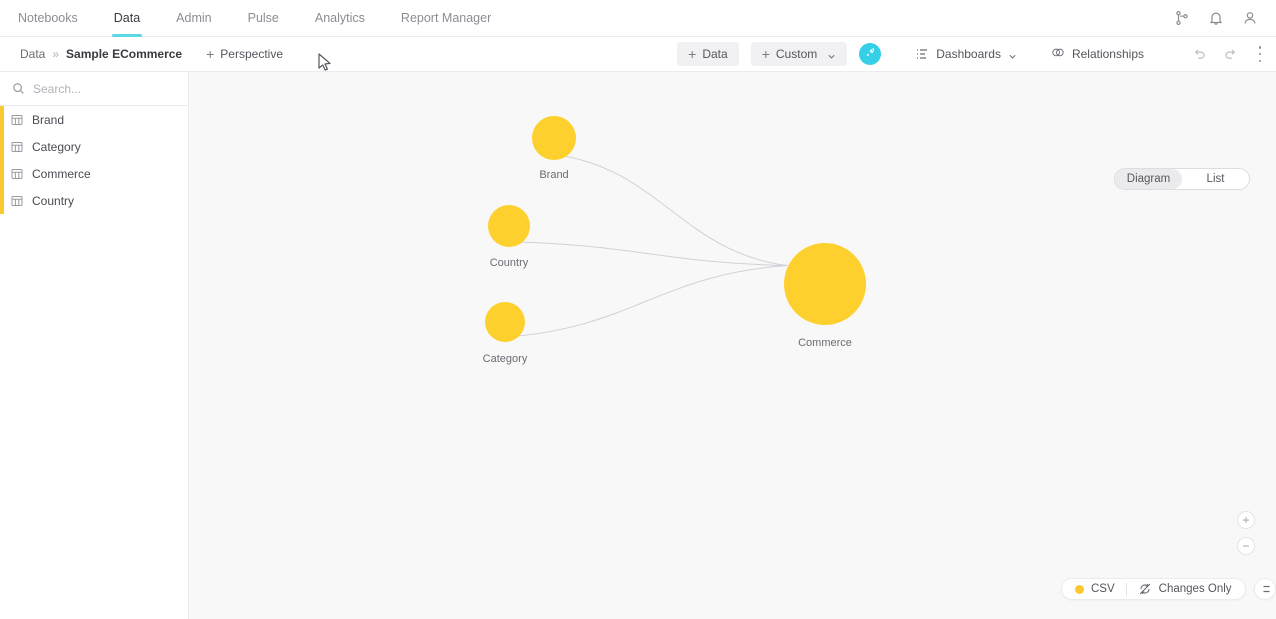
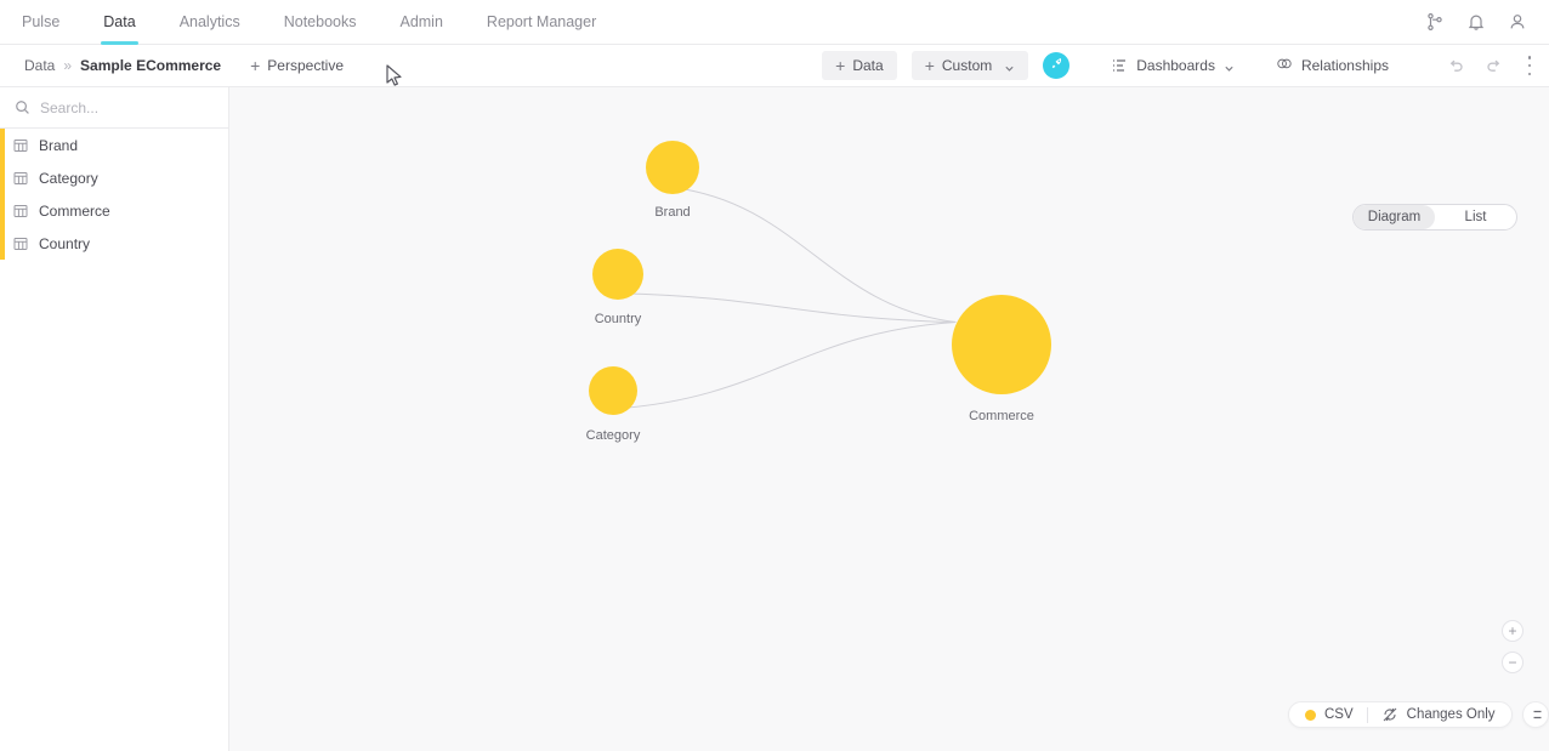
- Notebooks
+ Pulse
  Data
- Admin
+ Analytics
- Pulse
+ Notebooks
- Analytics
+ Admin
  Report Manager
  Data
  »
  Sample ECommerce
  +
  Perspective
  +
  Data
  +
  Custom
  Dashboards
  Relationships
  Search...
  Brand
  Category
  Commerce
  Country
  Brand
  Country
  Category
  Commerce
  Diagram
  List
  +
  −
  CSV
  Changes Only
